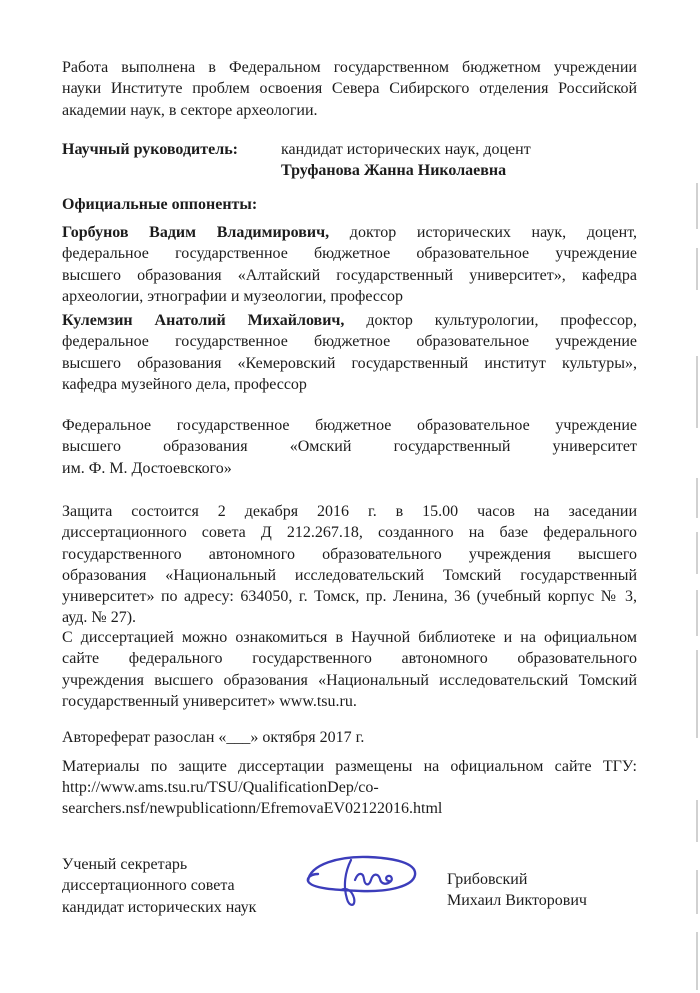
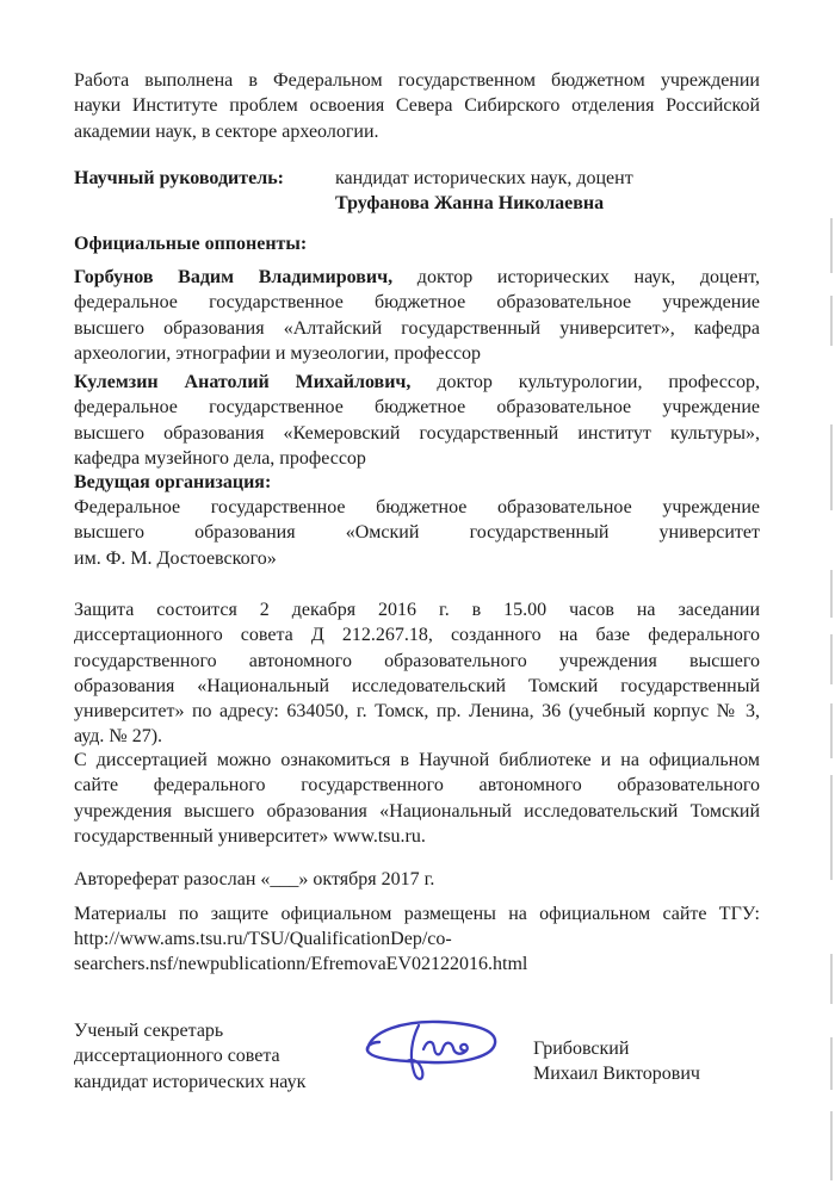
  Работа выполнена в Федеральном государственном бюджетном учреждении
  науки Институте проблем освоения Севера Сибирского отделения Российской
  академии наук, в секторе археологии.
  Научный руководитель:
  кандидат исторических наук, доцент
  Труфанова Жанна Николаевна
  Официальные оппоненты:
  Горбунов Вадим Владимирович, доктор исторических наук, доцент,
  федеральное государственное бюджетное образовательное учреждение
  высшего образования «Алтайский государственный университет», кафедра
  археологии, этнографии и музеологии, профессор
  Кулемзин Анатолий Михайлович, доктор культурологии, профессор,
  федеральное государственное бюджетное образовательное учреждение
  высшего образования «Кемеровский государственный институт культуры»,
  кафедра музейного дела, профессор
+ Ведущая организация:
  Федеральное государственное бюджетное образовательное учреждение
  высшего образования «Омский государственный университет
  им. Ф. М. Достоевского»
  Защита состоится 2 декабря 2016 г. в 15.00 часов на заседании
  диссертационного совета Д 212.267.18, созданного на базе федерального
  государственного автономного образовательного учреждения высшего
  образования «Национальный исследовательский Томский государственный
  университет» по адресу: 634050, г. Томск, пр. Ленина, 36 (учебный корпус № 3,
  ауд. № 27).
  С диссертацией можно ознакомиться в Научной библиотеке и на официальном
  сайте федерального государственного автономного образовательного
  учреждения высшего образования «Национальный исследовательский Томский
  государственный университет» www.tsu.ru.
  Автореферат разослан «___» октября 2017 г.
- Материалы по защите диссертации размещены на официальном сайте ТГУ:
+ Материалы по защите официальном размещены на официальном сайте ТГУ:
  http://www.ams.tsu.ru/TSU/QualificationDep/co-
  searchers.nsf/newpublicationn/EfremovaEV02122016.html
  Ученый секретарь
  диссертационного совета
  кандидат исторических наук
  Грибовский
  Михаил Викторович
